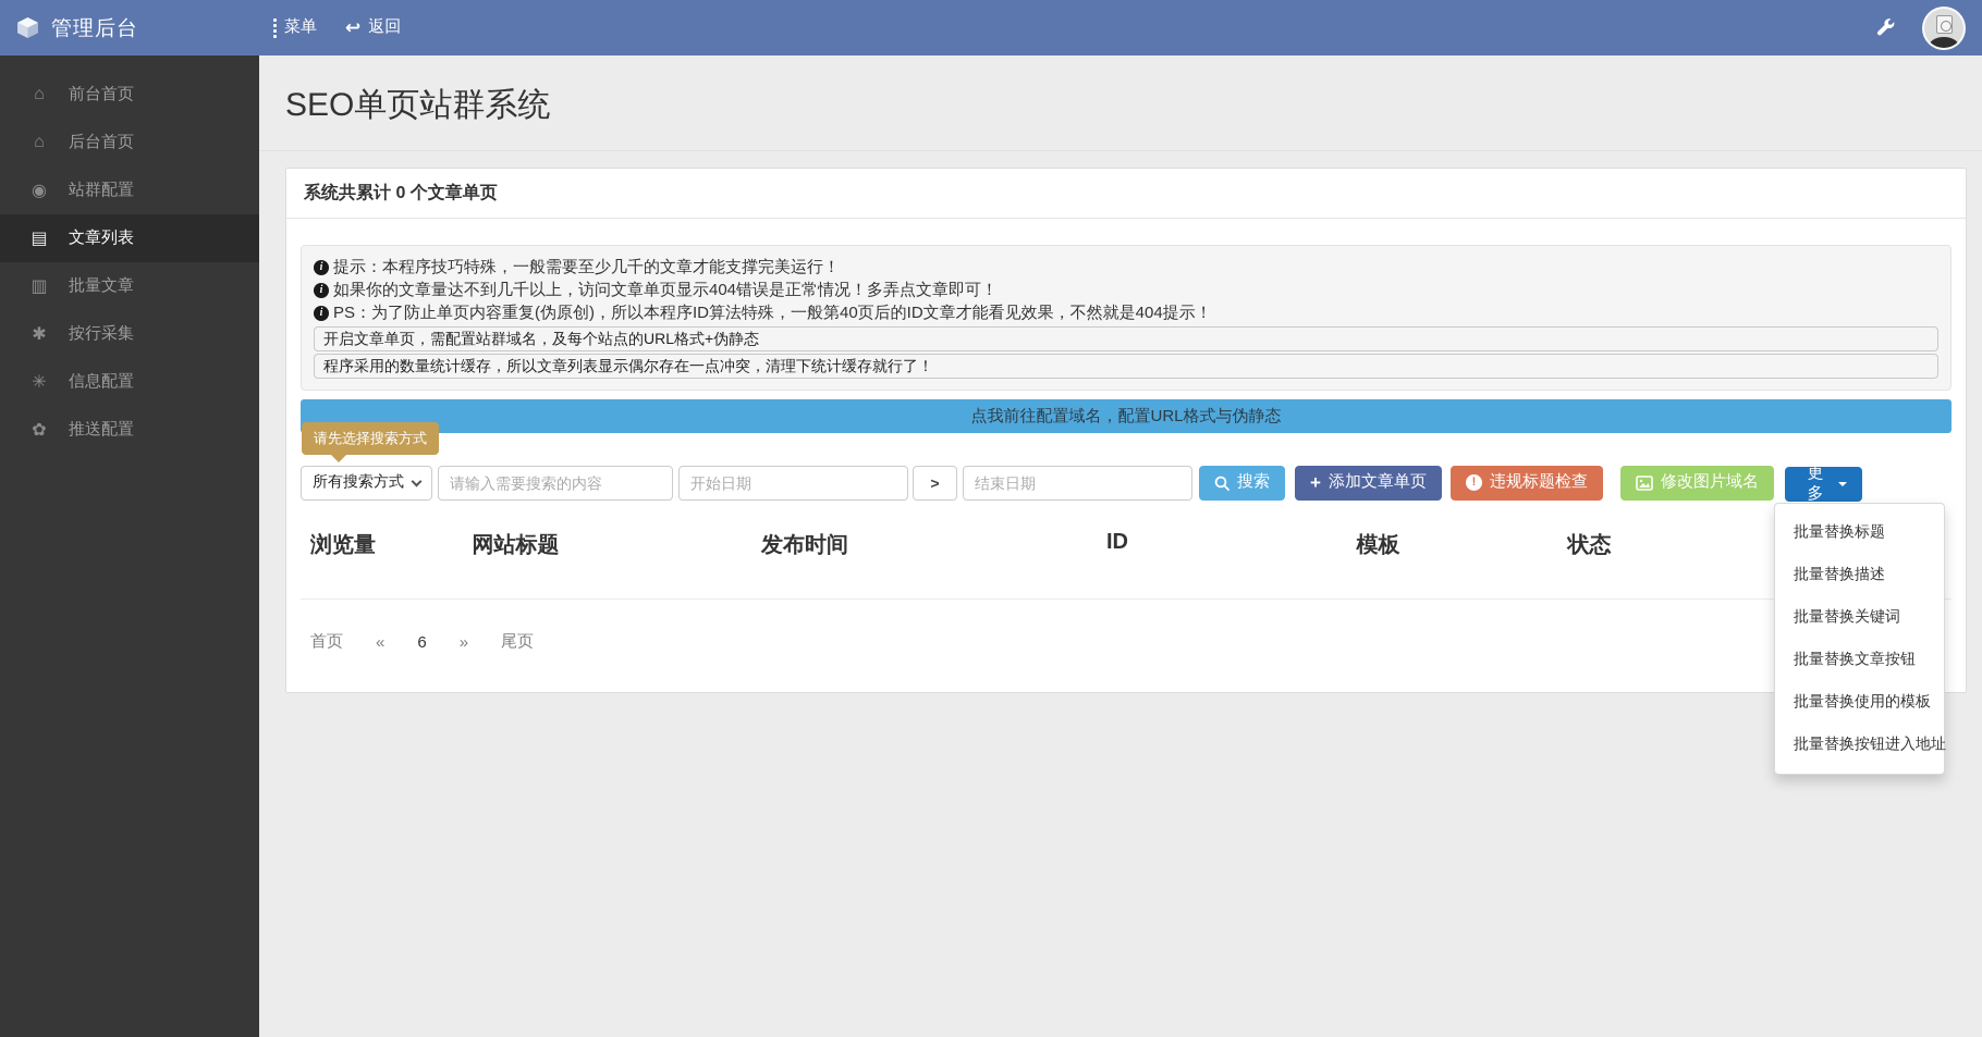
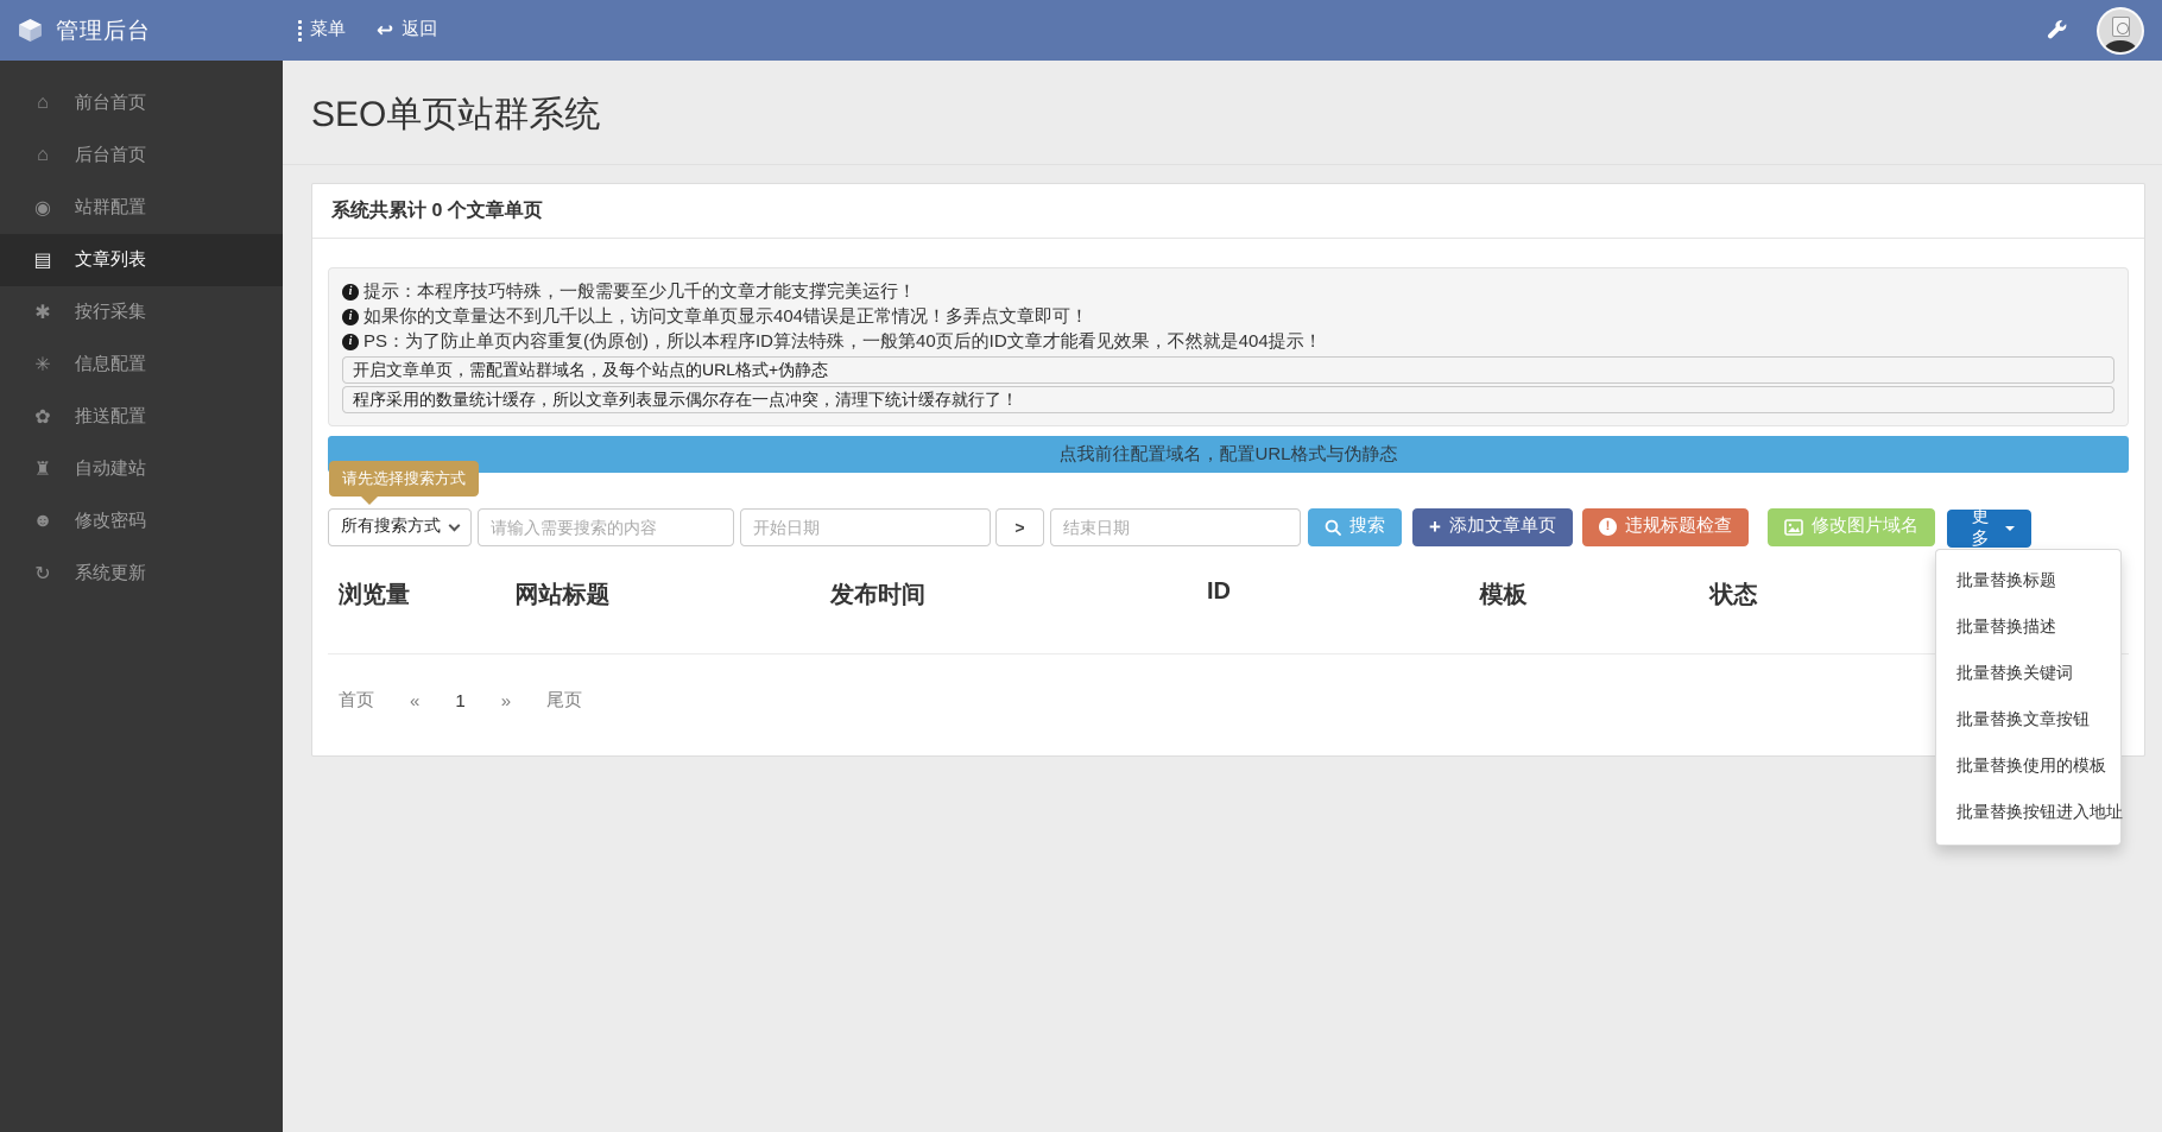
  管理后台
  菜单
  ↩
  返回
  ⌂
  前台首页
  ⌂
  后台首页
  ◉
  站群配置
  ▤
  文章列表
- ▥
- 批量文章
  ✱
  按行采集
  ✳
  信息配置
  ✿
  推送配置
+ ♜
+ 自动建站
+ ☻
+ 修改密码
+ ↻
+ 系统更新
  SEO单页站群系统
  系统共累计 0 个文章单页
  i
  提示：本程序技巧特殊，一般需要至少几千的文章才能支撑完美运行！
  i
  如果你的文章量达不到几千以上，访问文章单页显示404错误是正常情况！多弄点文章即可！
  i
  PS：为了防止单页内容重复(伪原创)，所以本程序ID算法特殊，一般第40页后的ID文章才能看见效果，不然就是404提示！
  开启文章单页，需配置站群域名，及每个站点的URL格式+伪静态
  程序采用的数量统计缓存，所以文章列表显示偶尔存在一点冲突，清理下统计缓存就行了！
  点我前往配置域名，配置URL格式与伪静态
  请先选择搜索方式
  所有搜索方式
  请输入需要搜索的内容
  开始日期
  >
  结束日期
  搜索
  +
  添加文章单页
  !
  违规标题检查
  修改图片域名
  更多
  批量替换标题
  批量替换描述
  批量替换关键词
  批量替换文章按钮
  批量替换使用的模板
  批量替换按钮进入地址
  浏览量
  网站标题
  发布时间
  ID
  模板
  状态
  首页
  «
- 6
+ 1
  »
  尾页
